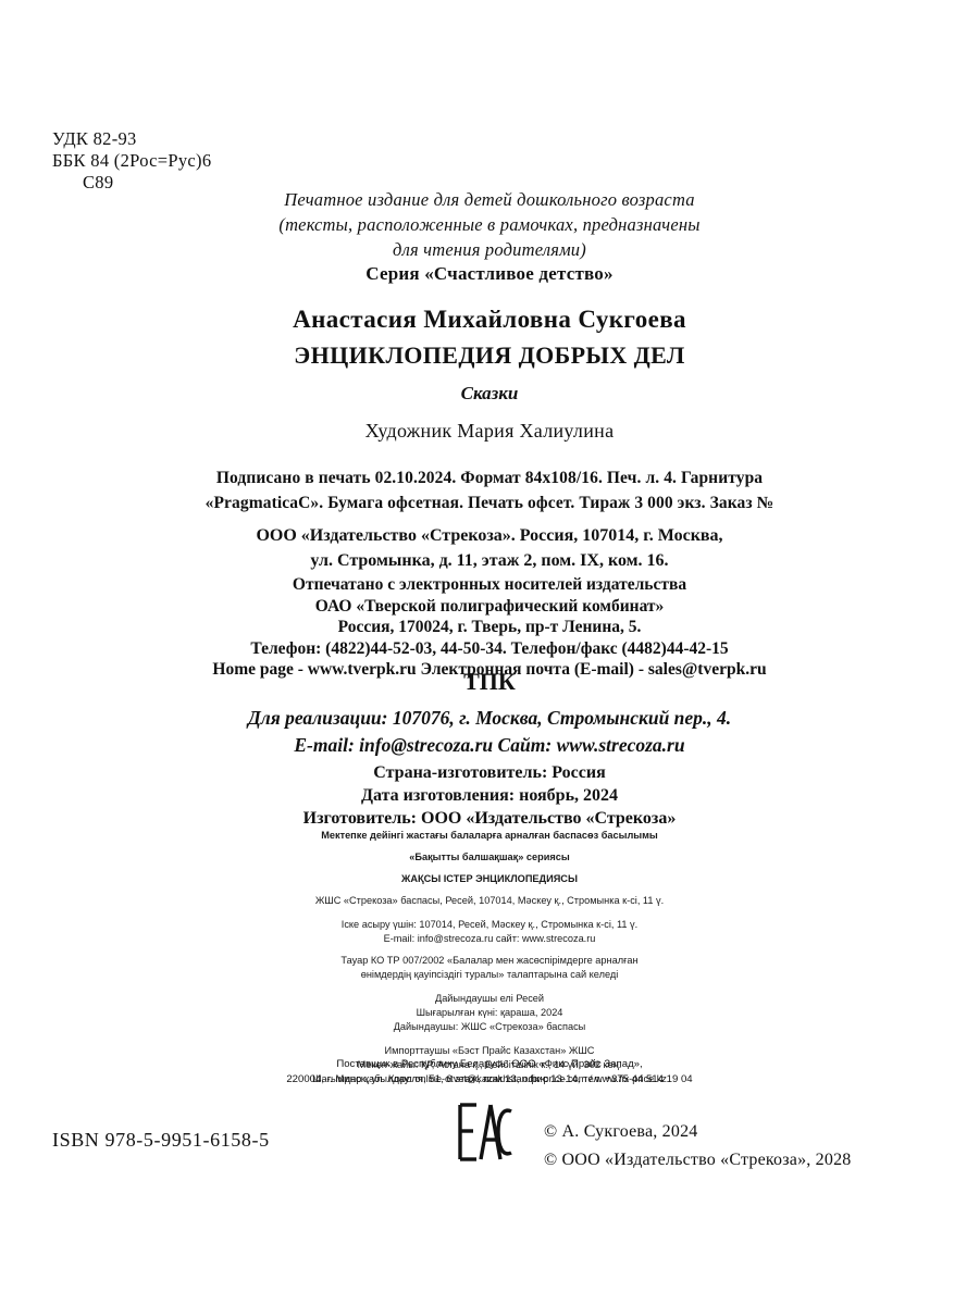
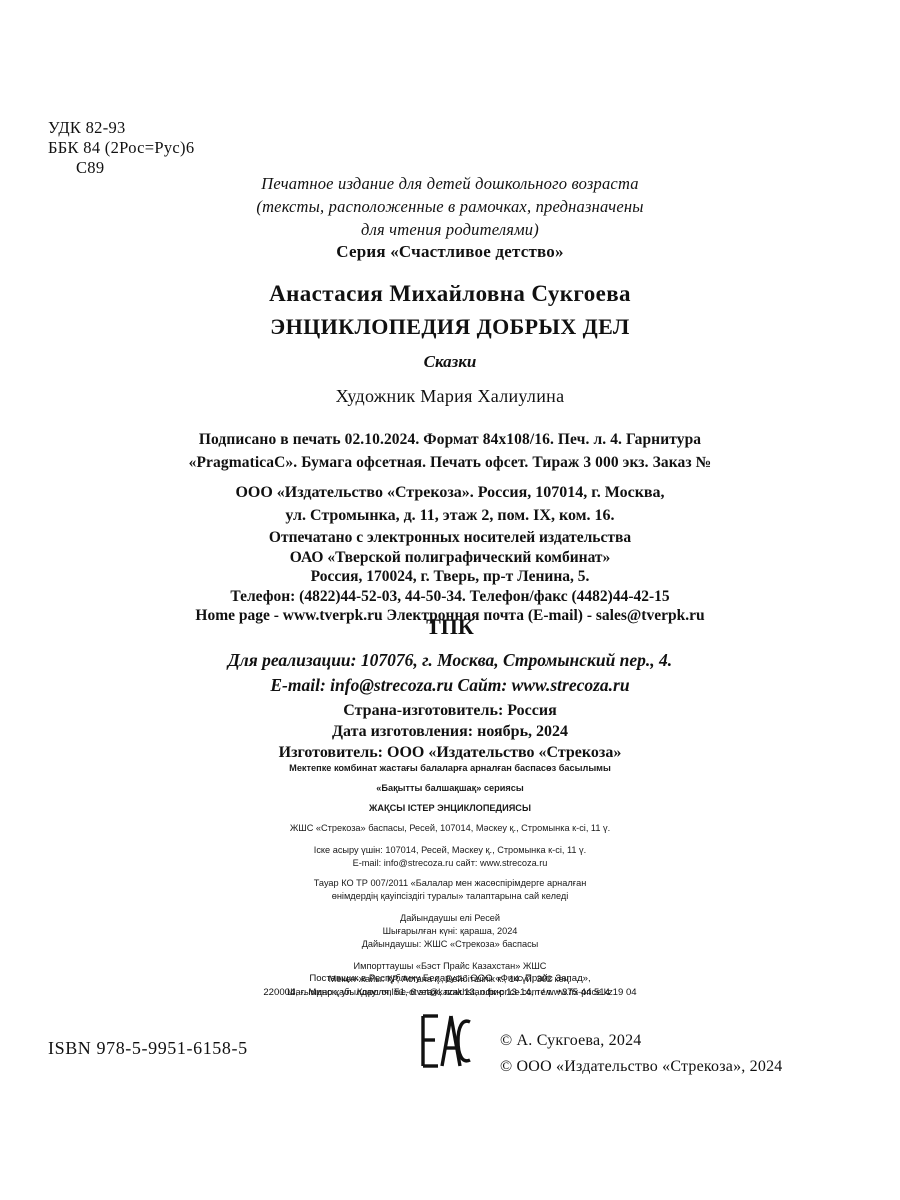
  УДК 82-93
  ББК 84 (2Рос=Рус)6
  С89
  Печатное издание для детей дошкольного возраста
  (тексты, расположенные в рамочках, предназначены
  для чтения родителями)
  Серия «Счастливое детство»
  Анастасия Михайловна Сукгоева
  ЭНЦИКЛОПЕДИЯ ДОБРЫХ ДЕЛ
  Сказки
  Художник Мария Халиулина
  Подписано в печать 02.10.2024. Формат 84х108/16. Печ. л. 4. Гарнитура
  «PragmaticaC». Бумага офсетная. Печать офсет. Тираж 3 000 экз. Заказ №
  ООО «Издательство «Стрекоза». Россия, 107014, г. Москва,
  ул. Стромынка, д. 11, этаж 2, пом. IX, ком. 16.
  Отпечатано с электронных носителей издательства
  ОАО «Тверской полиграфический комбинат»
  Россия, 170024, г. Тверь, пр-т Ленина, 5.
  Телефон: (4822)44-52-03, 44-50-34. Телефон/факс (4482)44-42-15
  Home page - www.tverpk.ru Электронная почта (E-mail) - sales@tverpk.ru
  ТПК
  Для реализации: 107076, г. Москва, Стромынский пер., 4.
  E-mail: info@strecoza.ru Сайт: www.strecoza.ru
  Страна-изготовитель: Россия
  Дата изготовления: ноябрь, 2024
  Изготовитель: ООО «Издательство «Стрекоза»
- Мектепке дейінгі жастағы балаларға арналған баспасөз басылымы
+ Мектепке комбинат жастағы балаларға арналған баспасөз басылымы
  «Бақытты балшақшақ» сериясы
  ЖАҚСЫ ІСТЕР ЭНЦИКЛОПЕДИЯСЫ
  ЖШС «Стрекоза» баспасы, Ресей, 107014, Мәскеу қ., Стромынка к-сі, 11 ү.
  Іске асыру үшін: 107014, Ресей, Мәскеу қ., Стромынка к-сі, 11 ү.
  E-mail: info@strecoza.ru сайт: www.strecoza.ru
- Тауар КО ТР 007/2002 «Балалар мен жасөспірімдерге арналған
+ Тауар КО ТР 007/2011 «Балалар мен жасөспірімдерге арналған
  өнімдердің қауіпсіздігі туралы» талаптарына сай келеді
  Дайындаушы елі Ресей
  Шығарылған күні: қараша, 2024
  Дайындаушы: ЖШС «Стрекоза» баспасы
  Импорттаушы «Бэст Прайс Казахстан» ЖШС
  Мекен-жайы: ҚР, Астана қ., Бейбітшілік к., 14 үй, 302 кең.
  Шағымдар қабылдау: online-otvet@kazakhstan.fix-price.com / www.fix-price.kz
  Поставщик в Республику Беларусь: ООО «Фикс Прайс Запад»,
  220004, г. Минск, ул. Короля, 51, 6 этаж, пом.13, офис 13-14, тел. +375 44 514 19 04
  ISBN 978-5-9951-6158-5
  © А. Сукгоева, 2024
- © ООО «Издательство «Стрекоза», 2028
+ © ООО «Издательство «Стрекоза», 2024
